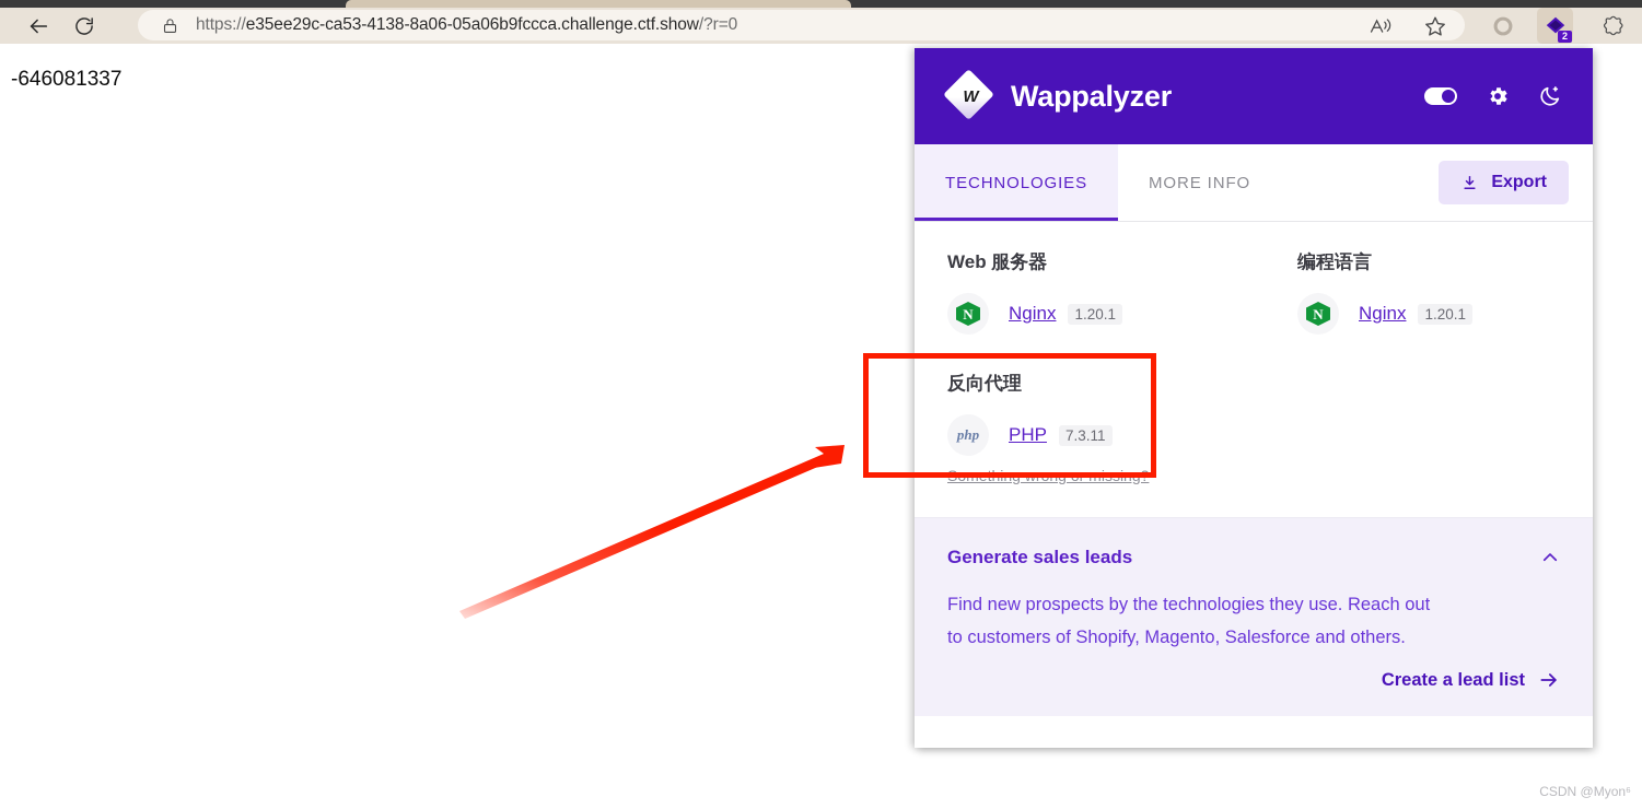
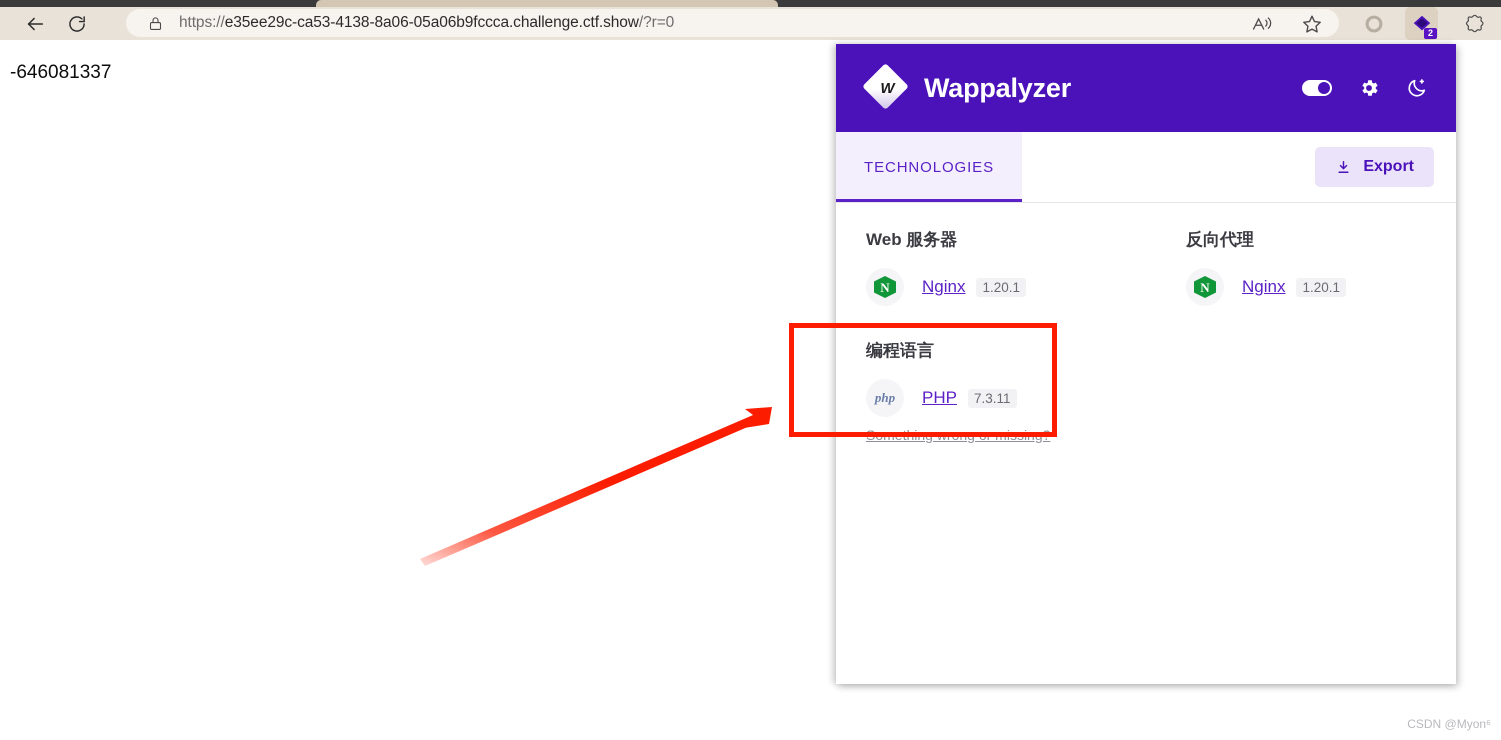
  https://e35ee29c-ca53-4138-8a06-05a06b9fccca.challenge.ctf.show/?r=0
  2
  -646081337
  W
  Wappalyzer
  TECHNOLOGIES
- MORE INFO
  Export
  Web 服务器
  N
  Nginx
  1.20.1
- 编程语言
+ 反向代理
  N
  Nginx
  1.20.1
- 反向代理
+ 编程语言
  php
  PHP
  7.3.11
  Something wrong or missing?
- Generate sales leads
- Find new prospects by the technologies they use. Reach out
- to customers of Shopify, Magento, Salesforce and others.
- Create a lead list
  CSDN @Myon⁶
